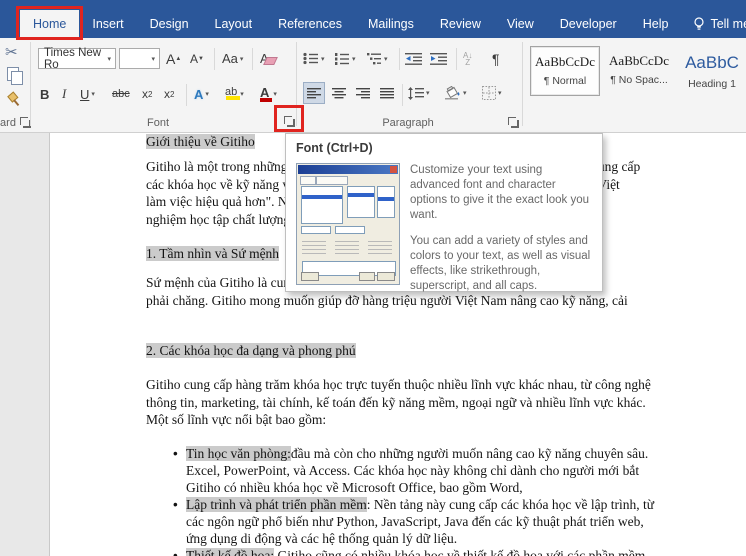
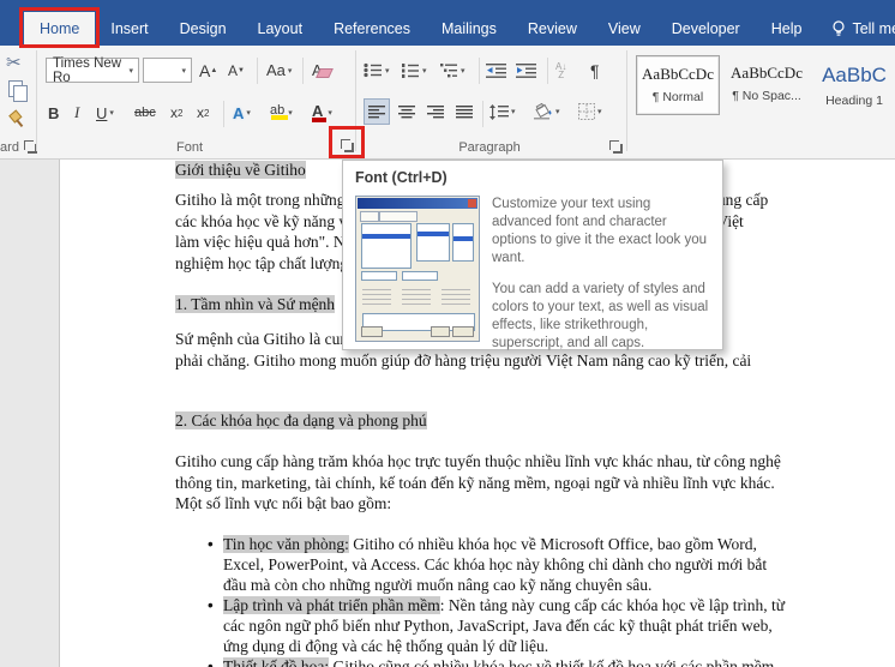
  Home
  Insert
  Design
  Layout
  References
  Mailings
  Review
  View
  Developer
  Help
  Tell m
  ✂
  ard
  Times New Ro
  A
  A
  Aa
  A
  B
  I
  U
  abc
  x
  2
  x
  2
  A
  ab
  A
  Font
  A↓
  Z
  ¶
  Paragraph
  AaBbCcDc
  ¶ Normal
  AaBbCcDc
  ¶ No Spac...
  AaBbC
  Heading 1
  Giới thiệu về Gitiho
  1. Tầm nhìn và Sứ mệnh
- phải chăng. Gitiho mong muốn giúp đỡ hàng triệu người Việt Nam nâng cao kỹ năng, cải
+ phải chăng. Gitiho mong muốn giúp đỡ hàng triệu người Việt Nam nâng cao kỹ triển, cải
  2. Các khóa học đa dạng và phong phú
  Gitiho cung cấp hàng trăm khóa học trực tuyến thuộc nhiều lĩnh vực khác nhau, từ công nghệ
  thông tin, marketing, tài chính, kế toán đến kỹ năng mềm, ngoại ngữ và nhiều lĩnh vực khác.
  Một số lĩnh vực nổi bật bao gồm:
- • Tin học văn phòng:đầu mà còn cho những người muốn nâng cao kỹ năng chuyên sâu.
+ • Tin học văn phòng: Gitiho có nhiều khóa học về Microsoft Office, bao gồm Word,
  Excel, PowerPoint, và Access. Các khóa học này không chỉ dành cho người mới bắt
- Gitiho có nhiều khóa học về Microsoft Office, bao gồm Word,
+ đầu mà còn cho những người muốn nâng cao kỹ năng chuyên sâu.
  • Lập trình và phát triển phần mềm: Nền tảng này cung cấp các khóa học về lập trình, từ
  các ngôn ngữ phổ biến như Python, JavaScript, Java đến các kỹ thuật phát triển web,
  ứng dụng di động và các hệ thống quản lý dữ liệu.
  Font (Ctrl+D)
  Customize your text using advanced font and character options to give it the exact look you want.
  You can add a variety of styles and colors to your text, as well as visual effects, like strikethrough, superscript, and all caps.
